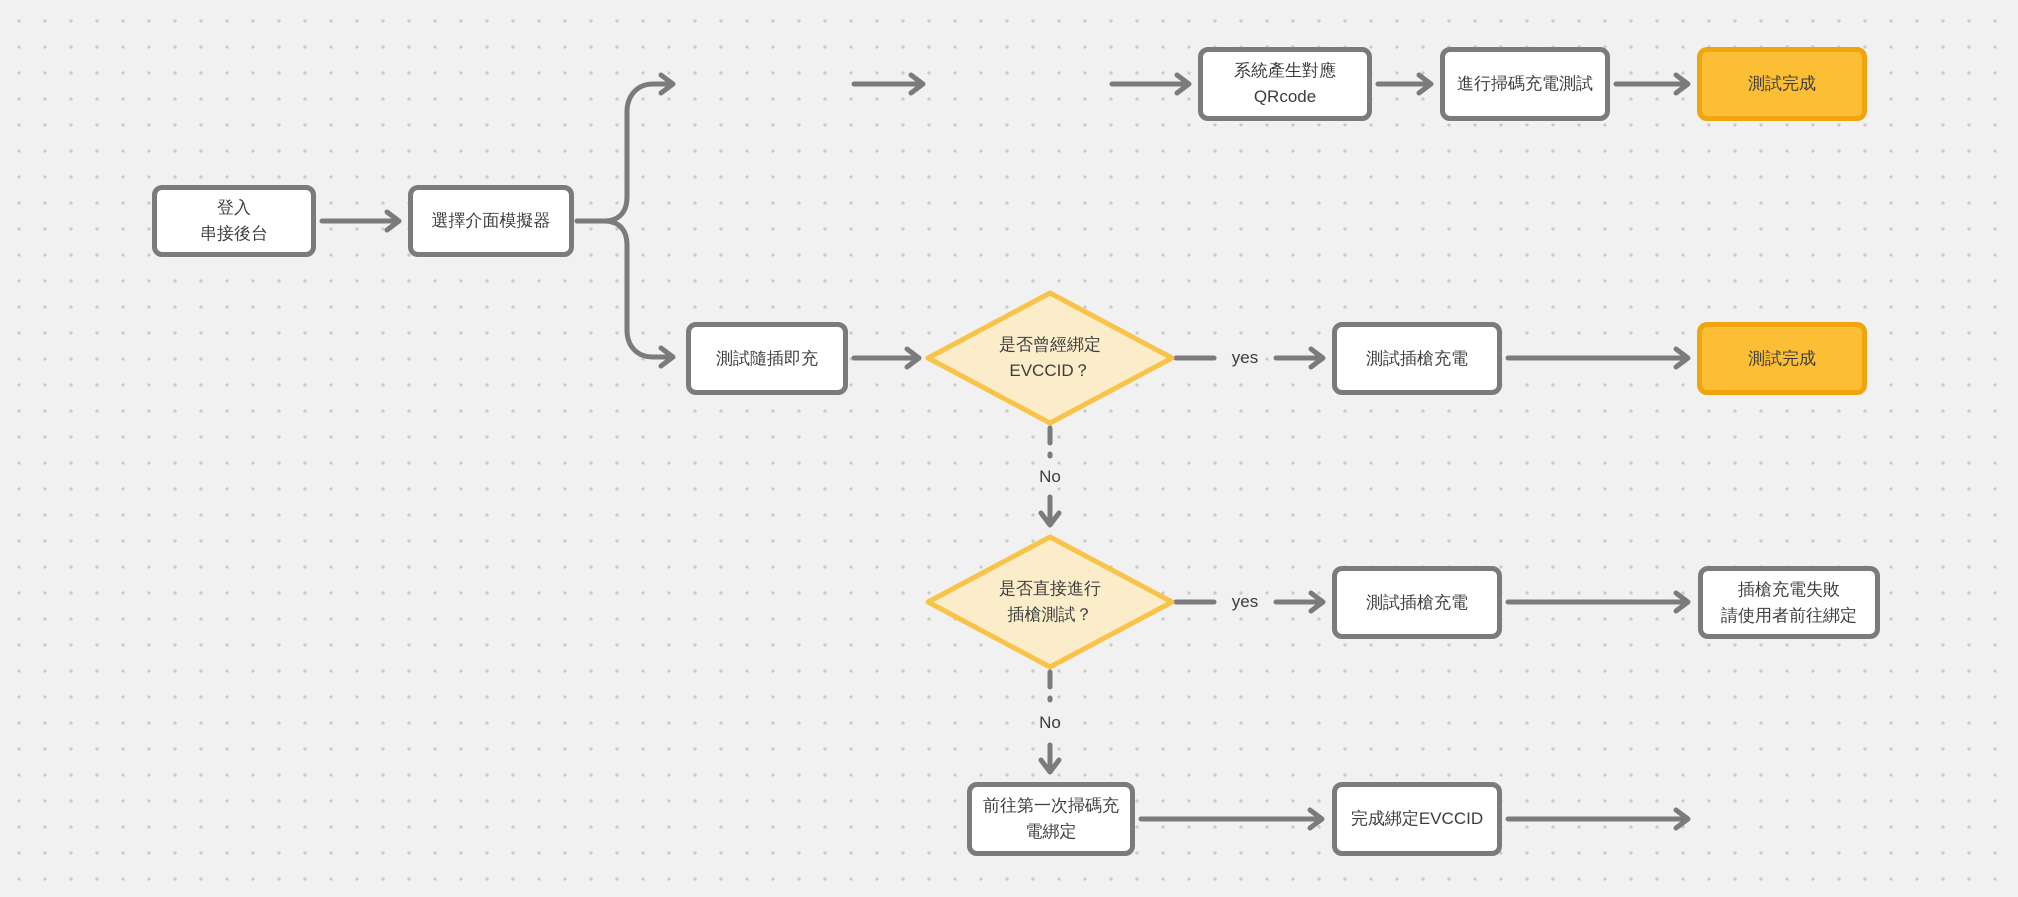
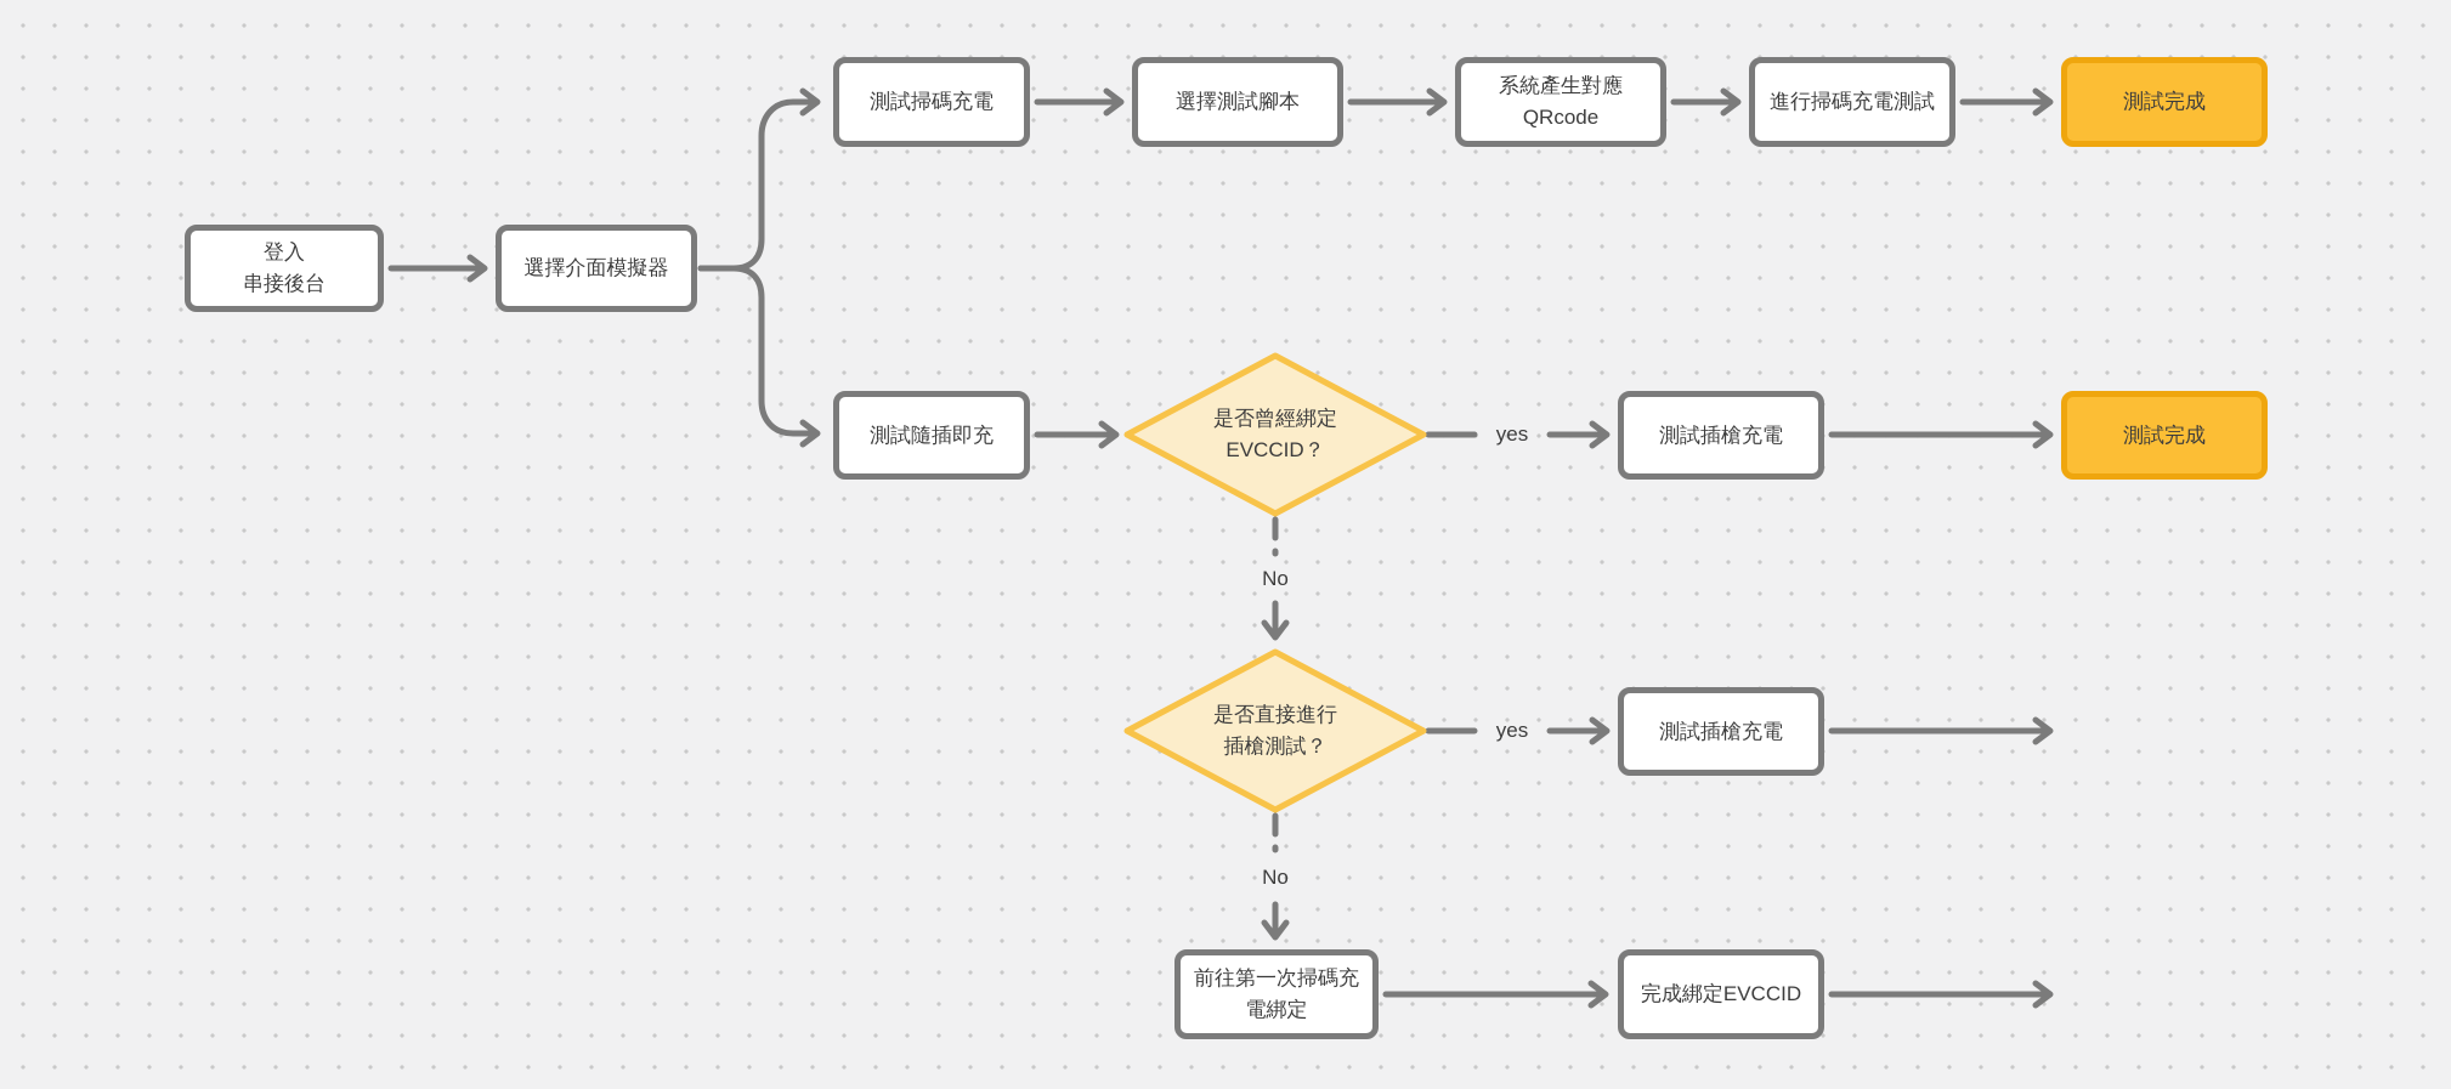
  登入
  串接後台
  選擇介面模擬器
+ 測試掃碼充電
+ 選擇測試腳本
  系統產生對應
  QRcode
  進行掃碼充電測試
  測試完成
  測試隨插即充
  是否曾經綁定
  EVCCID？
  測試插槍充電
  測試完成
  是否直接進行
  插槍測試？
  測試插槍充電
- 插槍充電失敗
- 請使用者前往綁定
  前往第一次掃碼充
  電綁定
  完成綁定EVCCID
  yes
  No
  yes
  No
